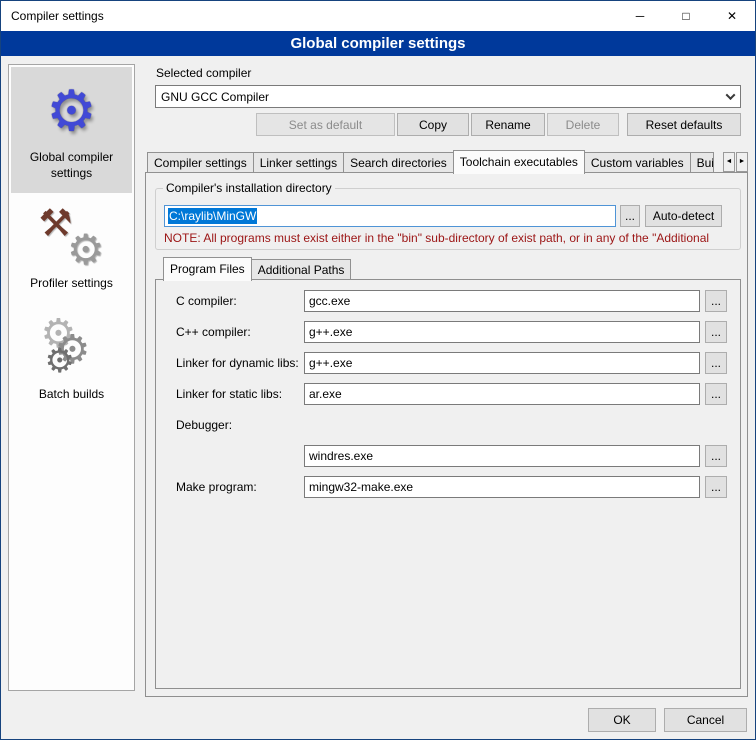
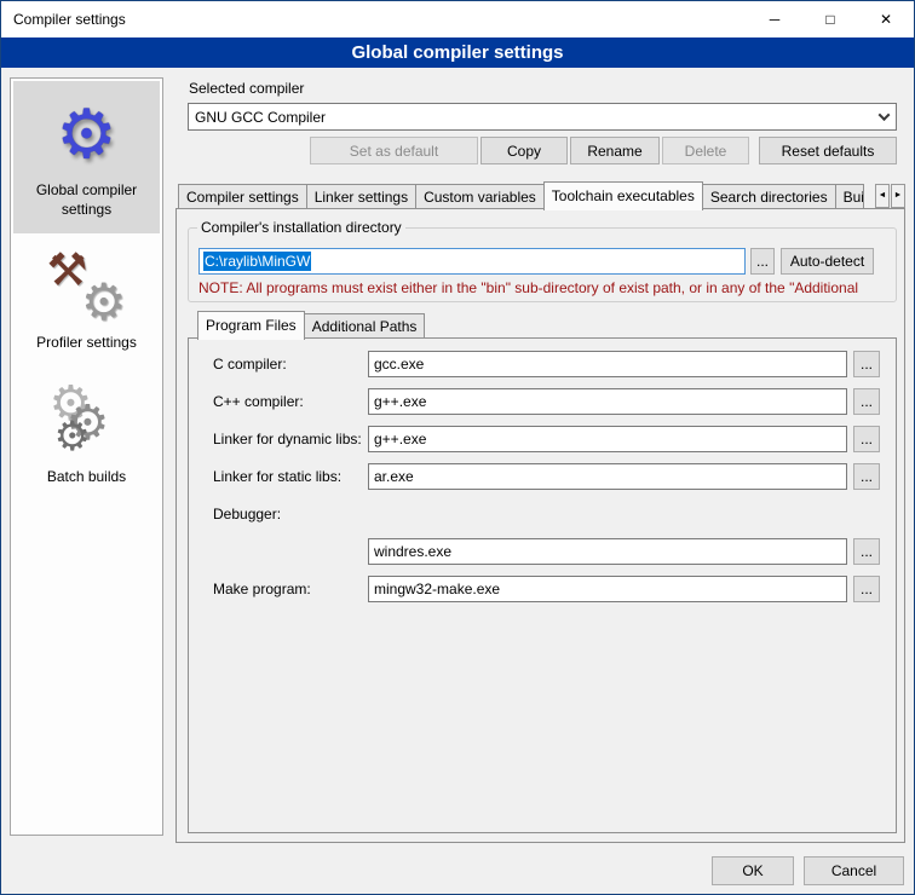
  Compiler settings
  ─
  □
  ✕
  Global compiler settings
  ⚙
  Global compiler settings
  ⚙
  ⚒
  Profiler settings
  ⚙
  ⚙
  ⚙
  Batch builds
  Selected compiler
  GNU GCC Compiler
  Set as default
  Copy
  Rename
  Delete
  Reset defaults
  Compiler settings
  Linker settings
- Search directories
+ Custom variables
  Toolchain executables
- Custom variables
+ Search directories
  Compiler's installation directory
  C:\raylib\MinGW
  ...
  Auto-detect
  NOTE: All programs must exist either in the "bin" sub-directory of exist path, or in any of the "Additional
  Program Files
  Additional Paths
  C compiler:
  gcc.exe
  ...
  C++ compiler:
  g++.exe
  ...
  Linker for dynamic libs:
  g++.exe
  ...
  Linker for static libs:
  ar.exe
  ...
  Debugger:
  windres.exe
  ...
  Make program:
  mingw32-make.exe
  ...
  OK
  Cancel
